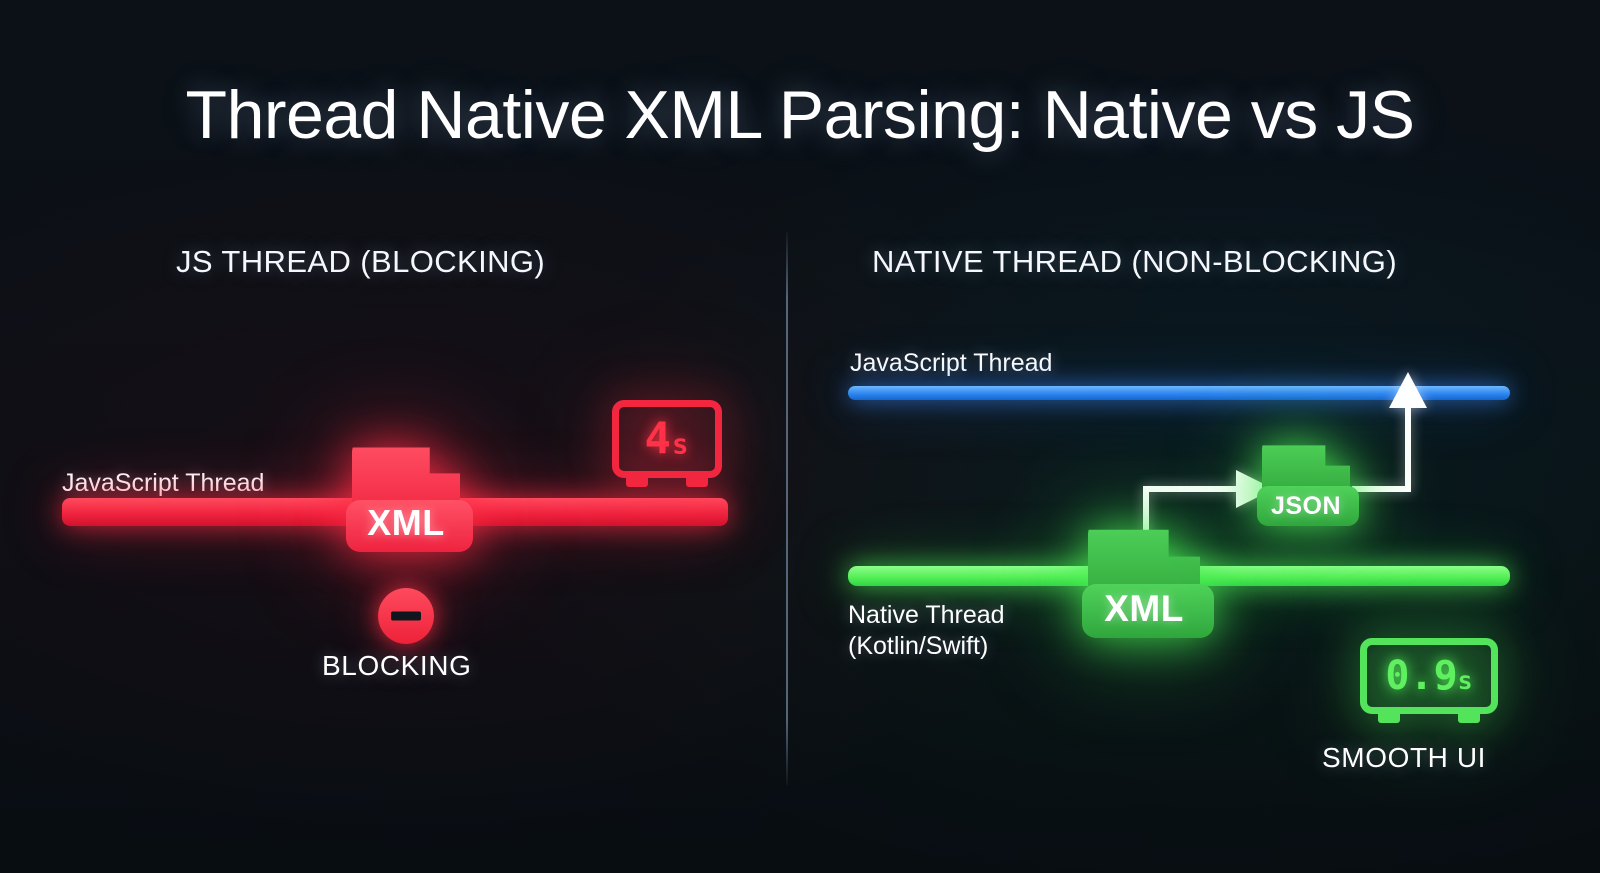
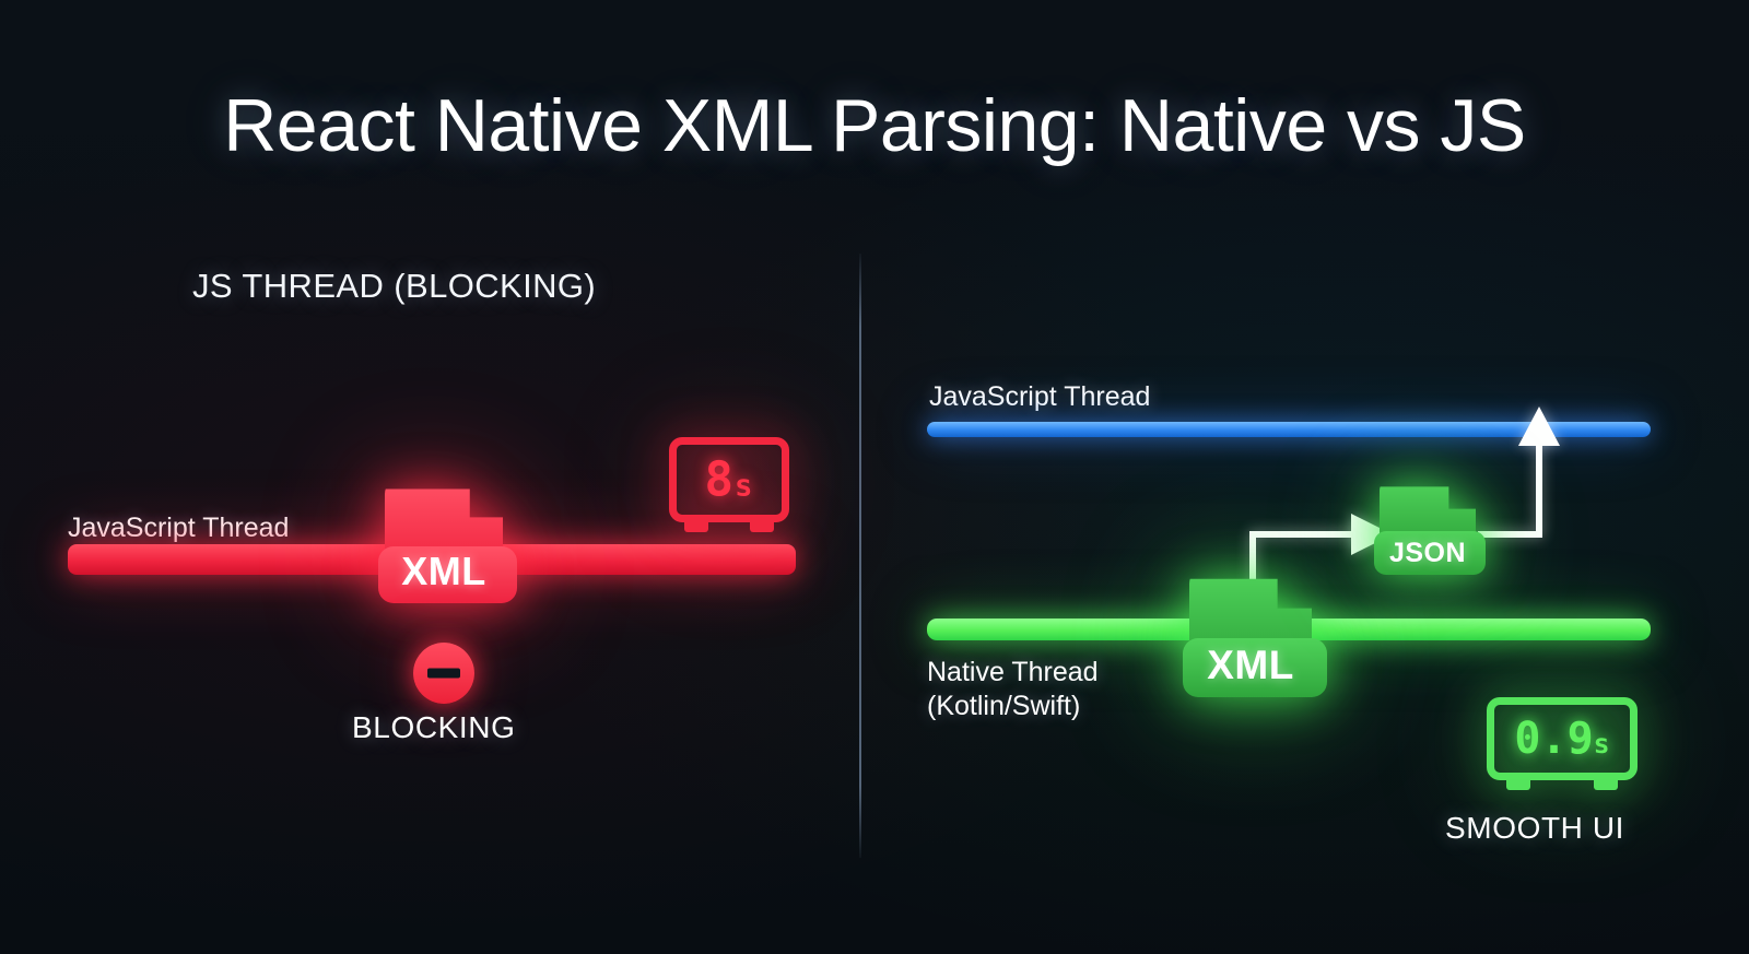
- Thread Native XML Parsing: Native vs JS
+ React Native XML Parsing: Native vs JS
  JS THREAD (BLOCKING)
  JavaScript Thread
  XML
- 4s
+ 8s
  BLOCKING
- NATIVE THREAD (NON-BLOCKING)
  JavaScript Thread
  Native Thread
  (Kotlin/Swift)
  XML
  JSON
  0.9s
  SMOOTH UI
